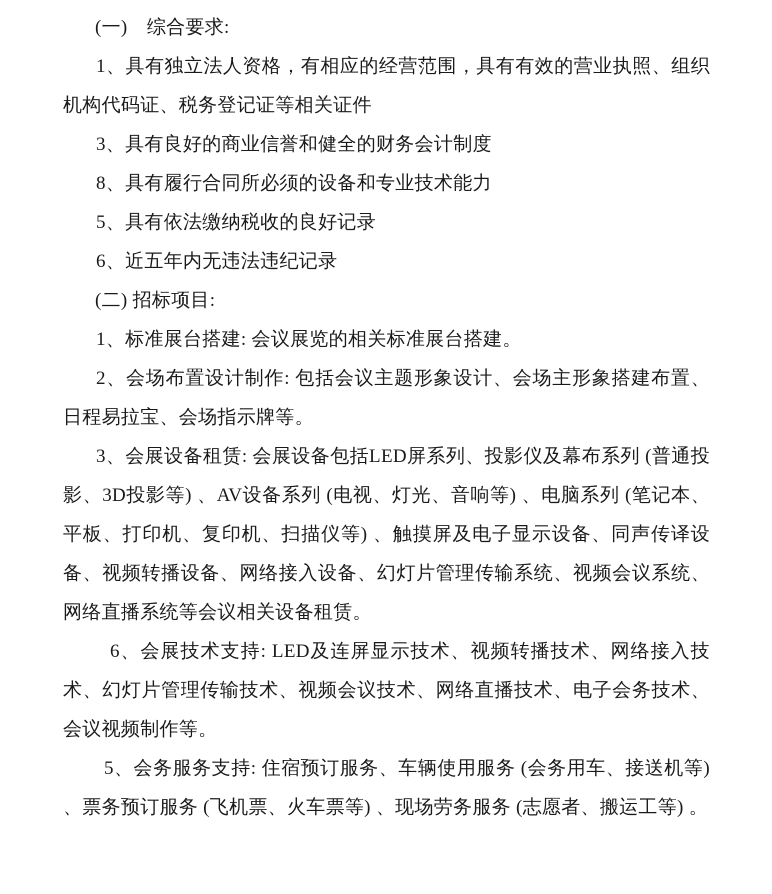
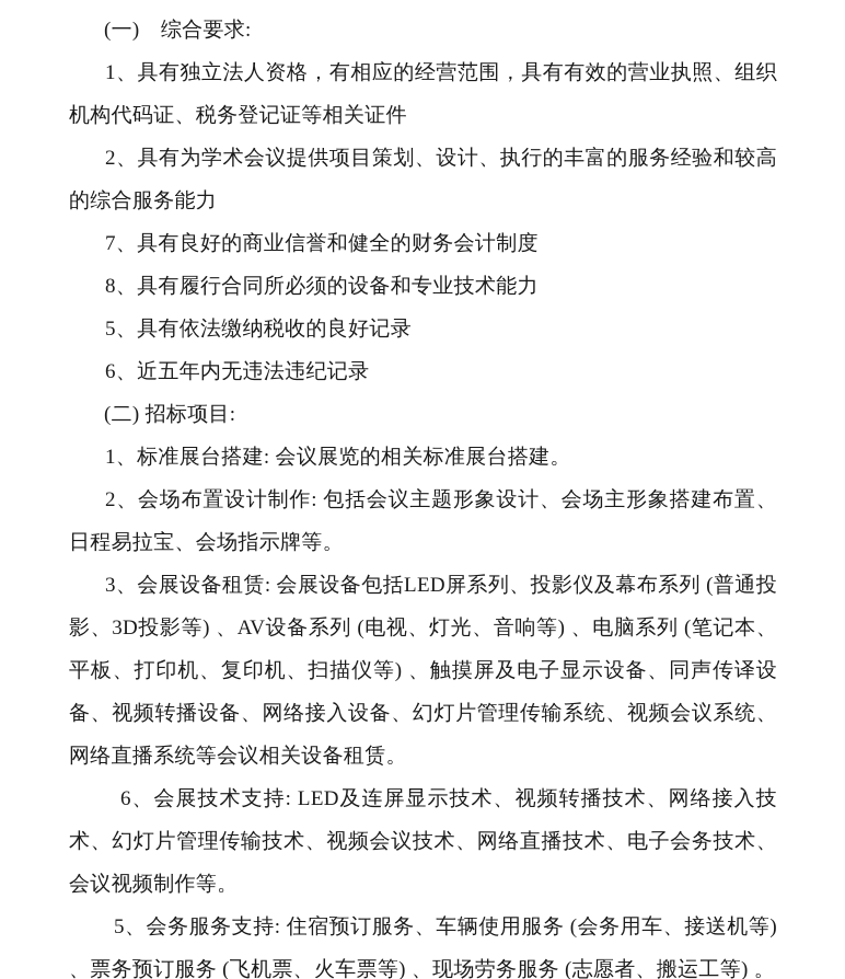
  (一) 综合要求:
  1、具有独立法人资格，有相应的经营范围，具有有效的营业执照、组织机构代码证、税务登记证等相关证件
+ 2、具有为学术会议提供项目策划、设计、执行的丰富的服务经验和较高的综合服务能力
- 3、具有良好的商业信誉和健全的财务会计制度
+ 7、具有良好的商业信誉和健全的财务会计制度
  8、具有履行合同所必须的设备和专业技术能力
  5、具有依法缴纳税收的良好记录
  6、近五年内无违法违纪记录
  (二) 招标项目:
  1、标准展台搭建: 会议展览的相关标准展台搭建。
  2、会场布置设计制作: 包括会议主题形象设计、会场主形象搭建布置、日程易拉宝、会场指示牌等。
  3、会展设备租赁: 会展设备包括LED屏系列、投影仪及幕布系列 (普通投影、3D投影等) 、AV设备系列 (电视、灯光、音响等) 、电脑系列 (笔记本、平板、打印机、复印机、扫描仪等) 、触摸屏及电子显示设备、同声传译设备、视频转播设备、网络接入设备、幻灯片管理传输系统、视频会议系统、网络直播系统等会议相关设备租赁。
  6、会展技术支持: LED及连屏显示技术、视频转播技术、网络接入技术、幻灯片管理传输技术、视频会议技术、网络直播技术、电子会务技术、会议视频制作等。
  5、会务服务支持: 住宿预订服务、车辆使用服务 (会务用车、接送机等) 、票务预订服务 (飞机票、火车票等) 、现场劳务服务 (志愿者、搬运工等) 。
